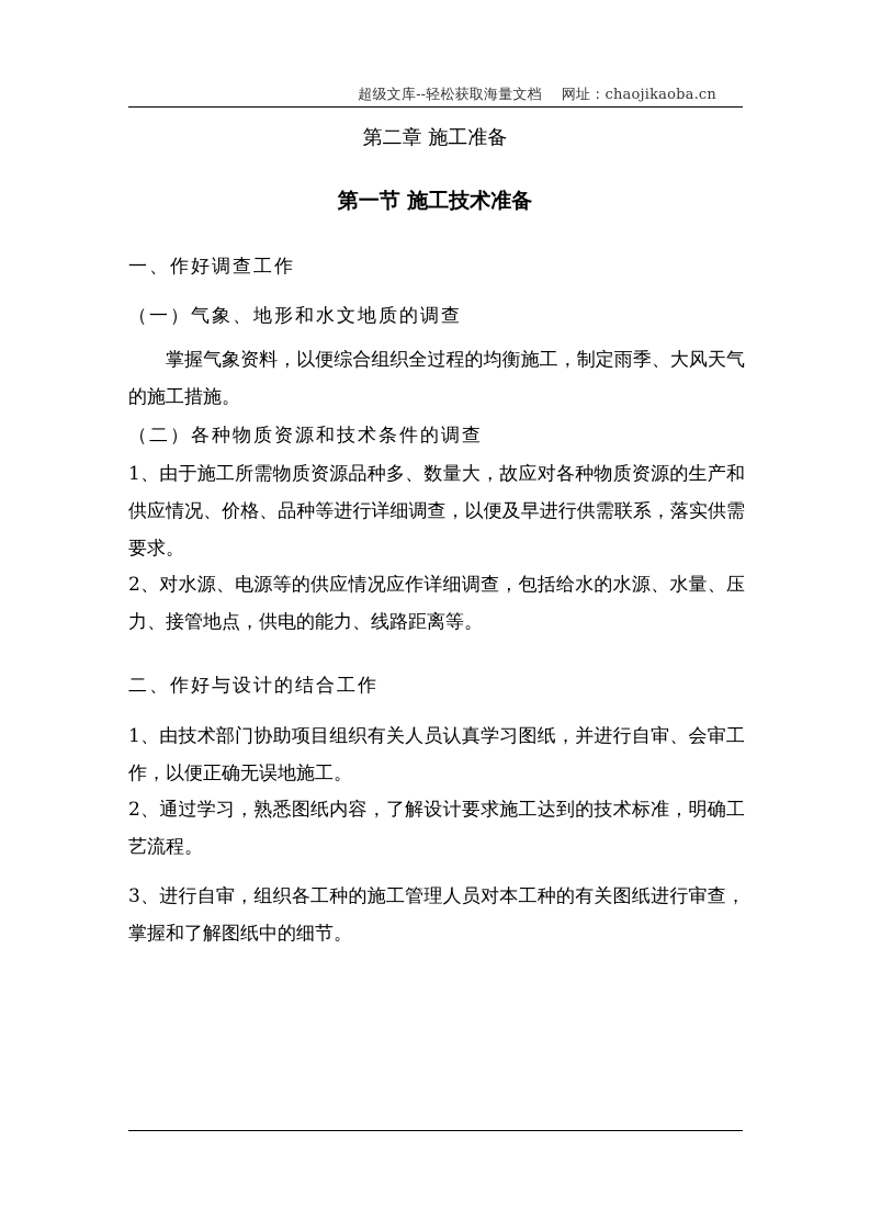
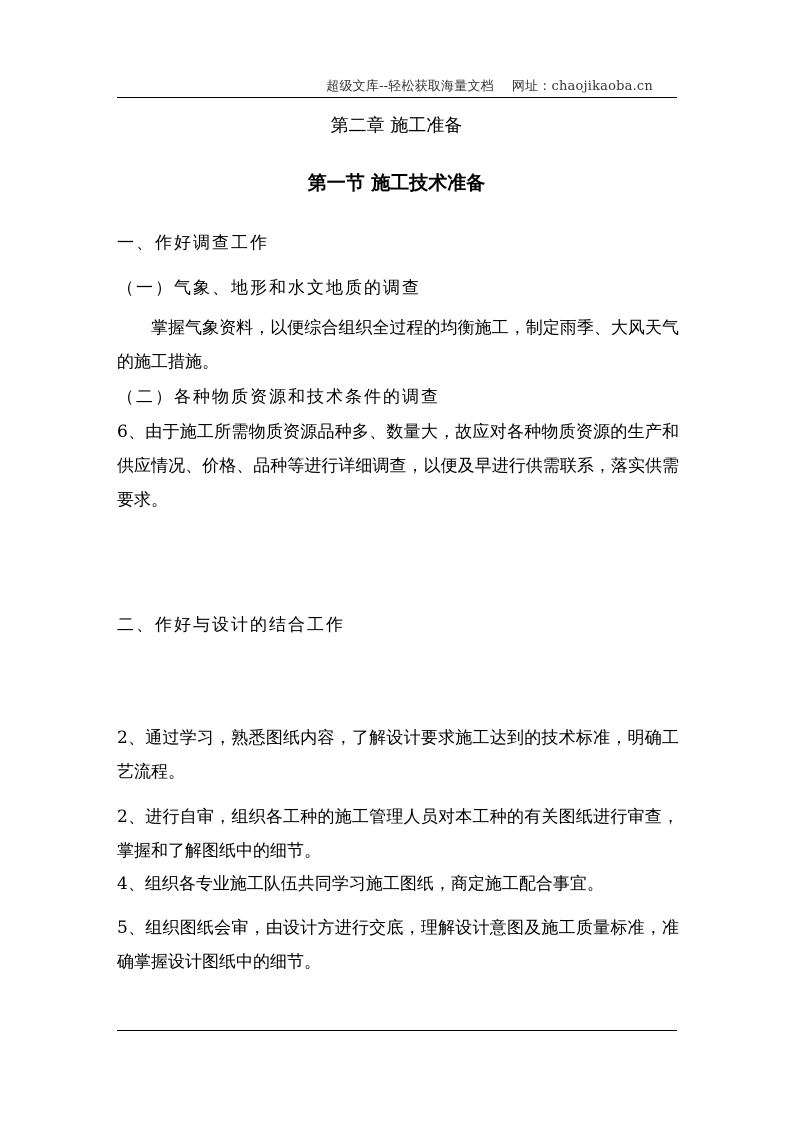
  超级文库--轻松获取海量文档 网址：chaojikaoba.cn
  第二章 施工准备
  第一节 施工技术准备
  一、作好调查工作
  （一）气象、地形和水文地质的调查
  掌握气象资料，以便综合组织全过程的均衡施工，制定雨季、大风天气的施工措施。
  （二）各种物质资源和技术条件的调查
- 1、由于施工所需物质资源品种多、数量大，故应对各种物质资源的生产和供应情况、价格、品种等进行详细调查，以便及早进行供需联系，落实供需要求。
+ 6、由于施工所需物质资源品种多、数量大，故应对各种物质资源的生产和供应情况、价格、品种等进行详细调查，以便及早进行供需联系，落实供需要求。
- 2、对水源、电源等的供应情况应作详细调查，包括给水的水源、水量、压力、接管地点，供电的能力、线路距离等。
  二、作好与设计的结合工作
- 1、由技术部门协助项目组织有关人员认真学习图纸，并进行自审、会审工作，以便正确无误地施工。
  2、通过学习，熟悉图纸内容，了解设计要求施工达到的技术标准，明确工艺流程。
- 3、进行自审，组织各工种的施工管理人员对本工种的有关图纸进行审查，掌握和了解图纸中的细节。
+ 2、进行自审，组织各工种的施工管理人员对本工种的有关图纸进行审查，掌握和了解图纸中的细节。
+ 4、组织各专业施工队伍共同学习施工图纸，商定施工配合事宜。
+ 5、组织图纸会审，由设计方进行交底，理解设计意图及施工质量标准，准确掌握设计图纸中的细节。
